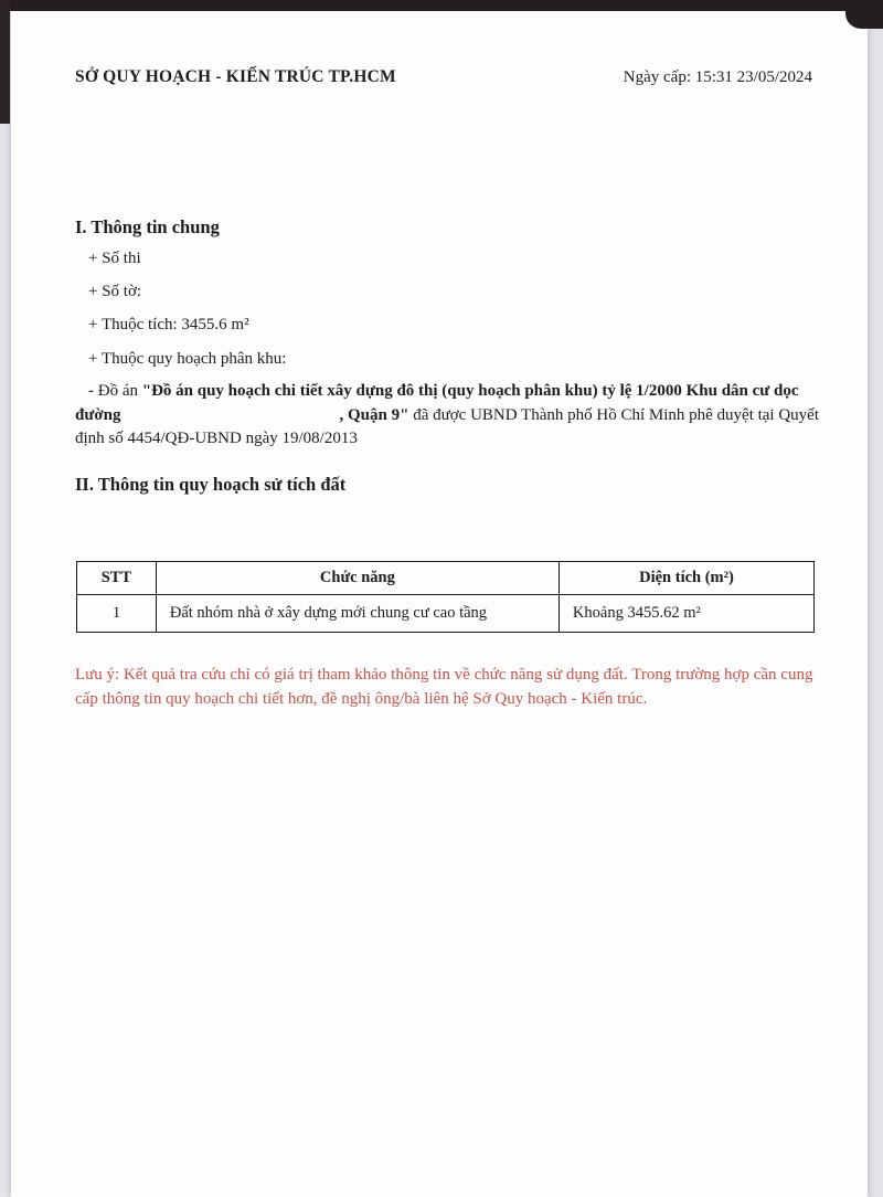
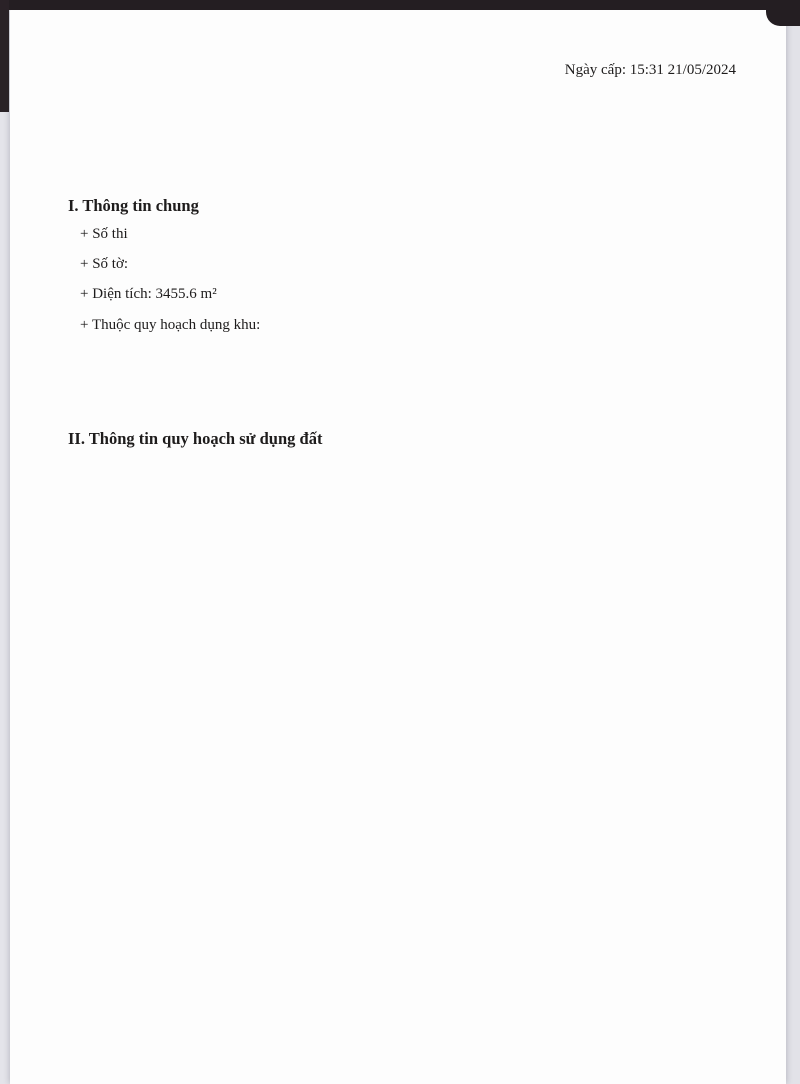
- SỞ QUY HOẠCH - KIẾN TRÚC TP.HCM
- Ngày cấp: 15:31 23/05/2024
+ Ngày cấp: 15:31 21/05/2024
  I. Thông tin chung
  + Số thi
  + Số tờ:
- + Thuộc tích: 3455.6 m²
+ + Diện tích: 3455.6 m²
- + Thuộc quy hoạch phân khu:
+ + Thuộc quy hoạch dụng khu:
- - Đồ án "Đồ án quy hoạch chi tiết xây dựng đô thị (quy hoạch phân khu) tỷ lệ 1/2000 Khu dân cư dọc đường , Quận 9" đã được UBND Thành phố Hồ Chí Minh phê duyệt tại Quyết định số 4454/QĐ-UBND ngày 19/08/2013
- II. Thông tin quy hoạch sử tích đất
+ II. Thông tin quy hoạch sử dụng đất
- STT	Chức năng	Diện tích (m²)
- 1	Đất nhóm nhà ở xây dựng mới chung cư cao tầng	Khoảng 3455.62 m²
- Lưu ý: Kết quả tra cứu chỉ có giá trị tham khảo thông tin về chức năng sử dụng đất. Trong trường hợp cần cung cấp thông tin quy hoạch chi tiết hơn, đề nghị ông/bà liên hệ Sở Quy hoạch - Kiến trúc.
